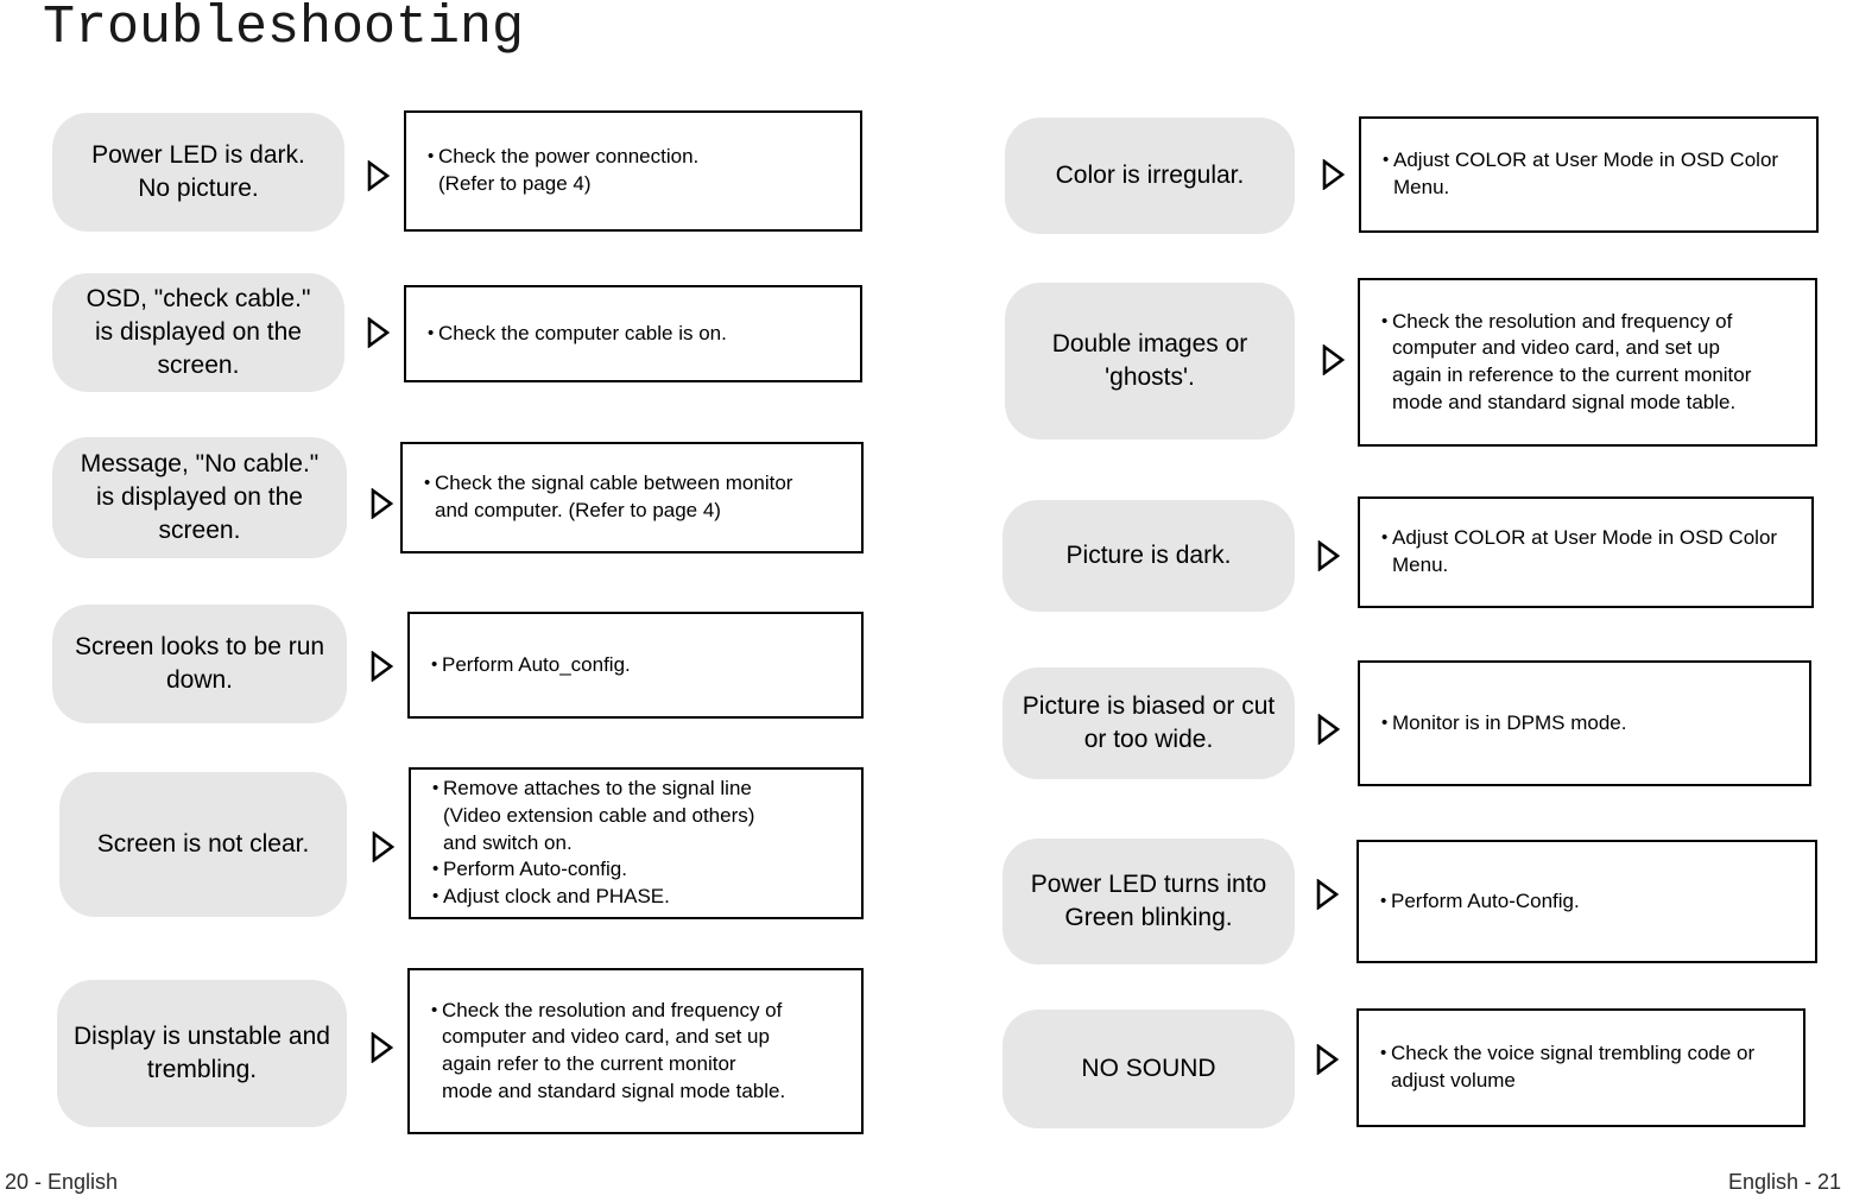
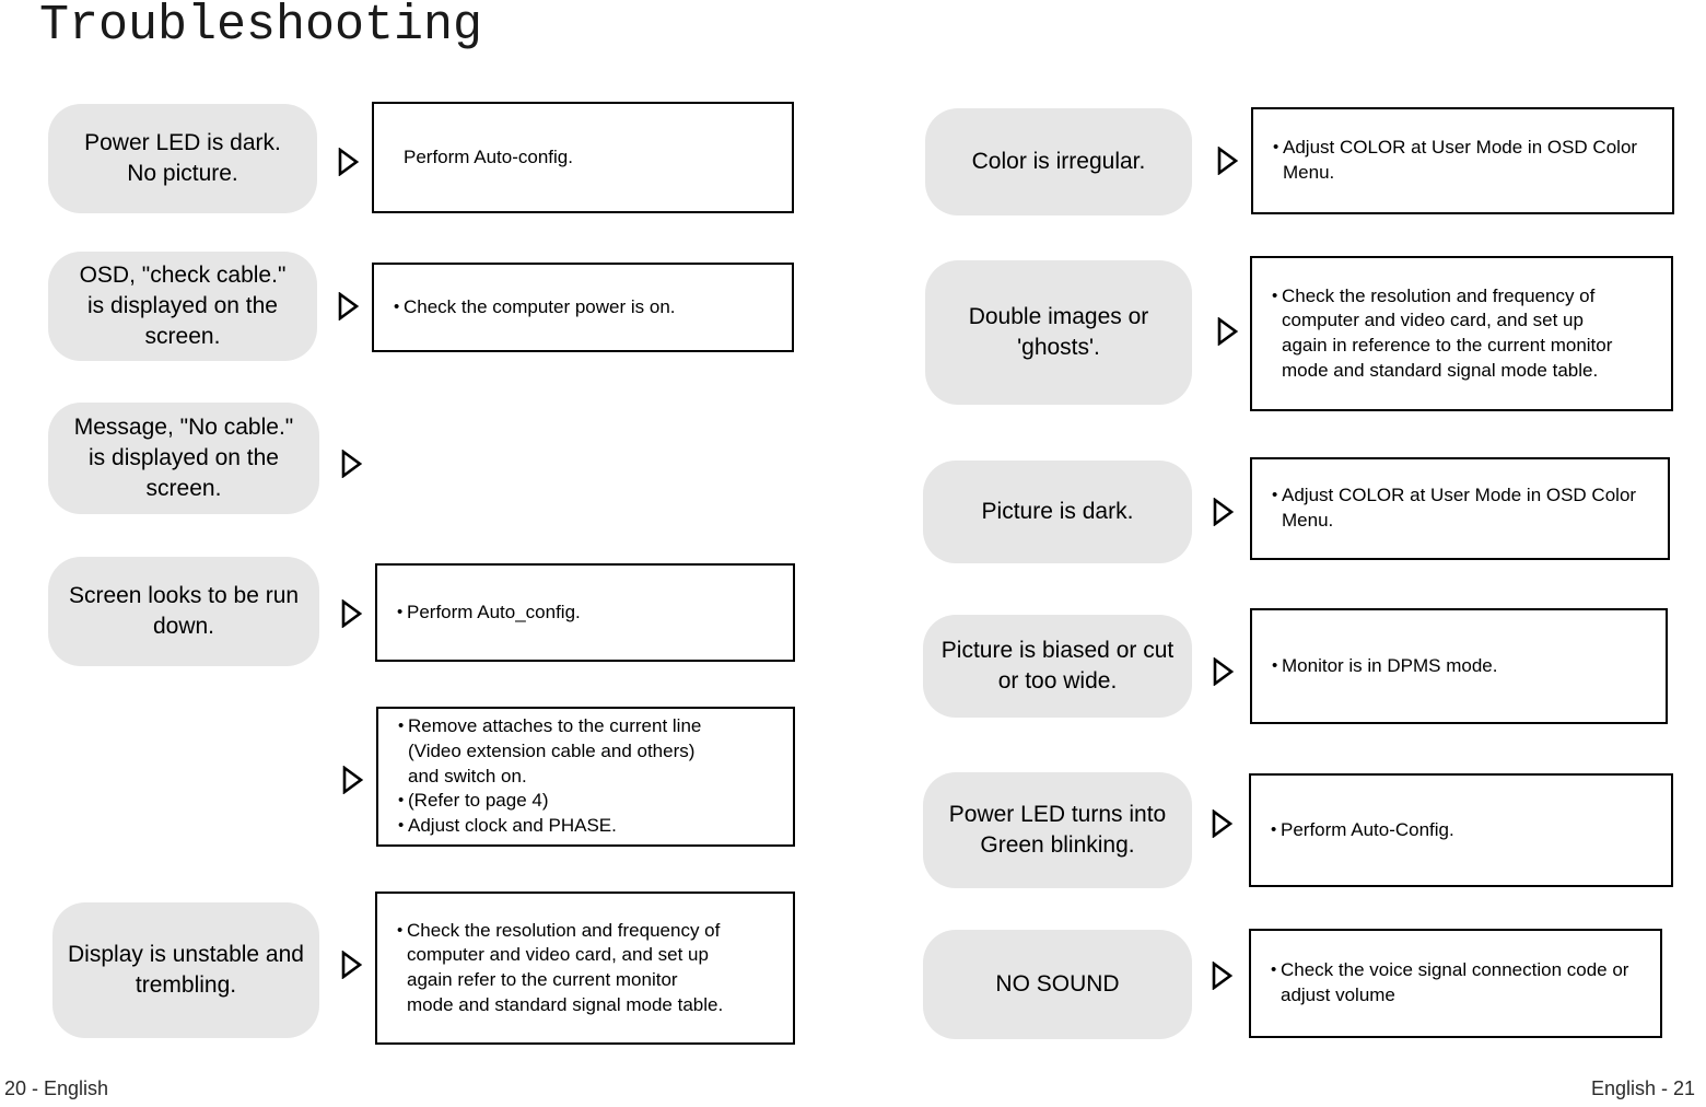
  Troubleshooting
  Power LED is dark.
  No picture.
- Check the power connection.
- (Refer to page 4)
+ Perform Auto-config.
  OSD, "check cable."
  is displayed on the
  screen.
- Check the computer cable is on.
+ Check the computer power is on.
  Message, "No cable."
  is displayed on the
  screen.
- Check the signal cable between monitor
- and computer. (Refer to page 4)
  Screen looks to be run
  down.
  Perform Auto_config.
- Screen is not clear.
- Remove attaches to the signal line
+ Remove attaches to the current line
  (Video extension cable and others)
  and switch on.
- Perform Auto-config.
+ (Refer to page 4)
  Adjust clock and PHASE.
  Display is unstable and
  trembling.
  Check the resolution and frequency of
  computer and video card, and set up
  again refer to the current monitor
  mode and standard signal mode table.
  Color is irregular.
  Adjust COLOR at User Mode in OSD Color
  Menu.
  Double images or
  'ghosts'.
  Check the resolution and frequency of
  computer and video card, and set up
  again in reference to the current monitor
  mode and standard signal mode table.
  Picture is dark.
  Adjust COLOR at User Mode in OSD Color
  Menu.
  Picture is biased or cut
  or too wide.
  Monitor is in DPMS mode.
  Power LED turns into
  Green blinking.
  Perform Auto-Config.
  NO SOUND
- Check the voice signal trembling code or
+ Check the voice signal connection code or
  adjust volume
  20 - English
  English - 21
